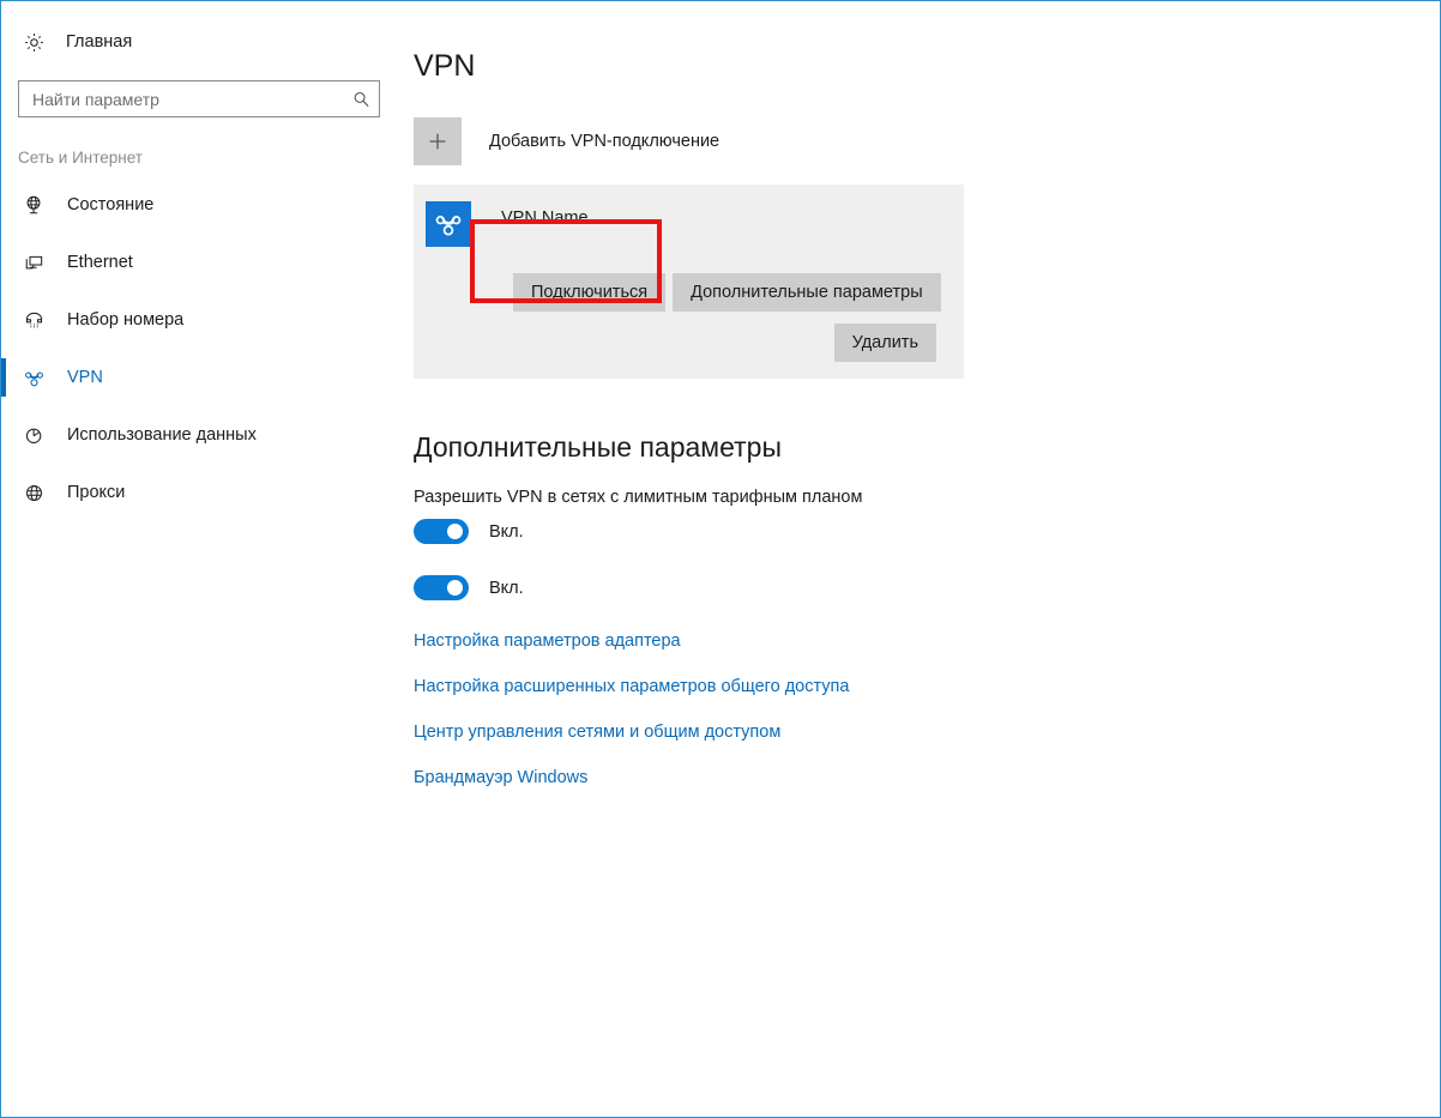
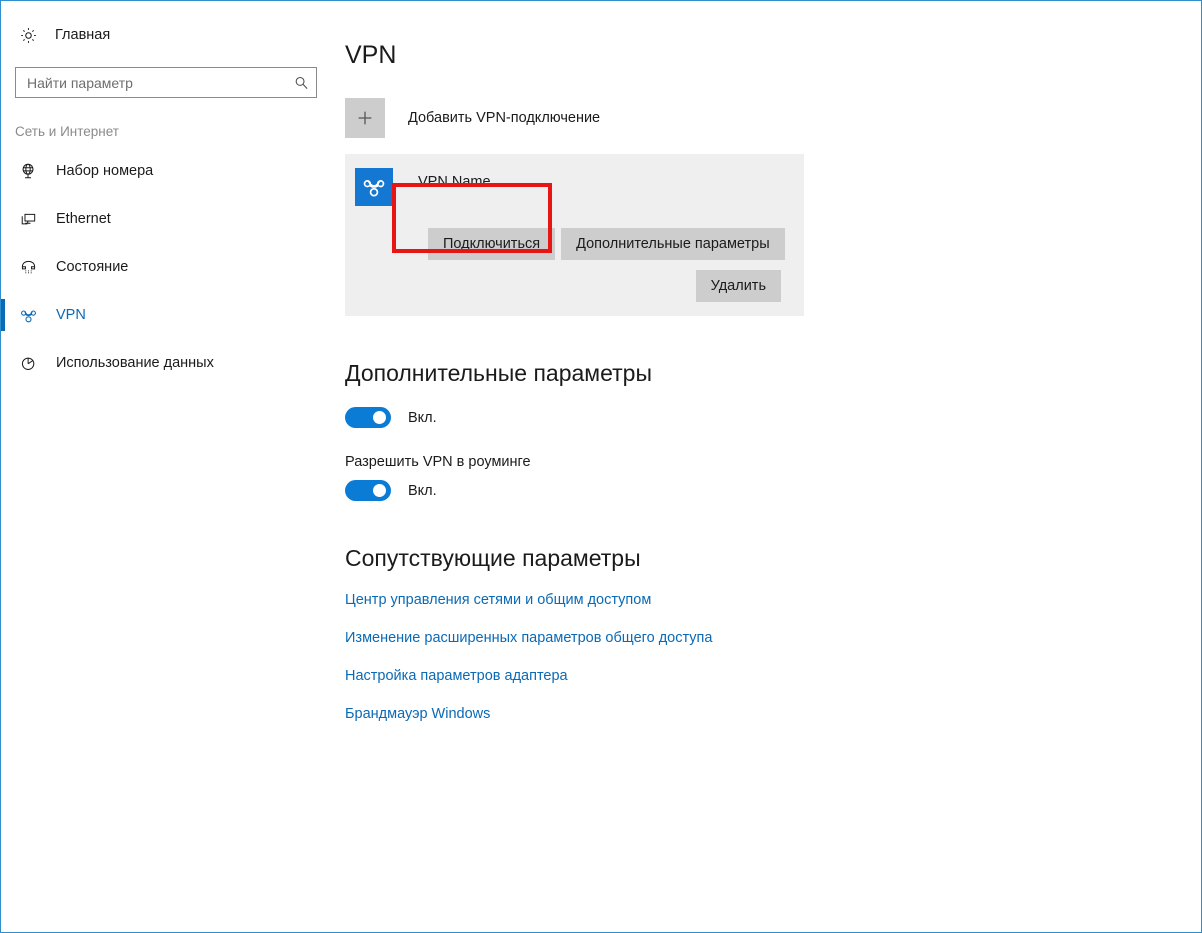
  Главная
  Найти параметр
  Сеть и Интернет
- Состояние
+ Набор номера
  Ethernet
- Набор номера
+ Состояние
  VPN
  Использование данных
- Прокси
  VPN
  Добавить VPN-подключение
  VPN Name
  Подключиться
  Дополнительные параметры
  Удалить
  Дополнительные параметры
- Разрешить VPN в сетях с лимитным тарифным планом
  Вкл.
+ Разрешить VPN в роуминге
  Вкл.
+ Сопутствующие параметры
- Настройка параметров адаптера
+ Центр управления сетями и общим доступом
- Настройка расширенных параметров общего доступа
+ Изменение расширенных параметров общего доступа
- Центр управления сетями и общим доступом
+ Настройка параметров адаптера
  Брандмауэр Windows
